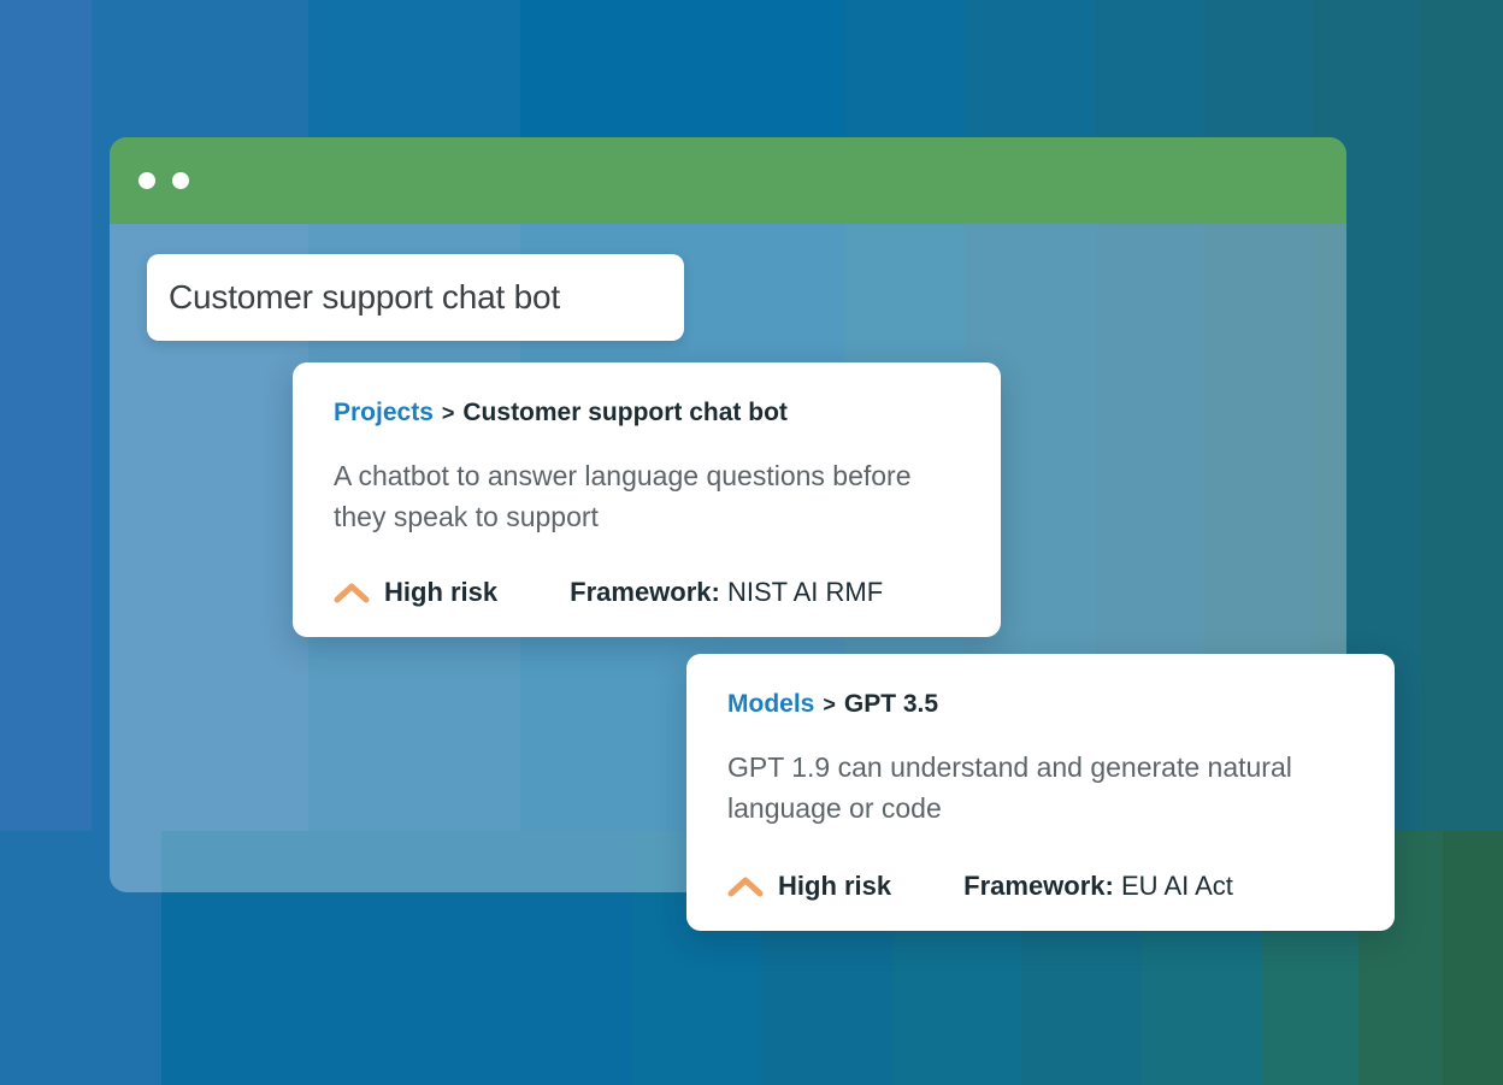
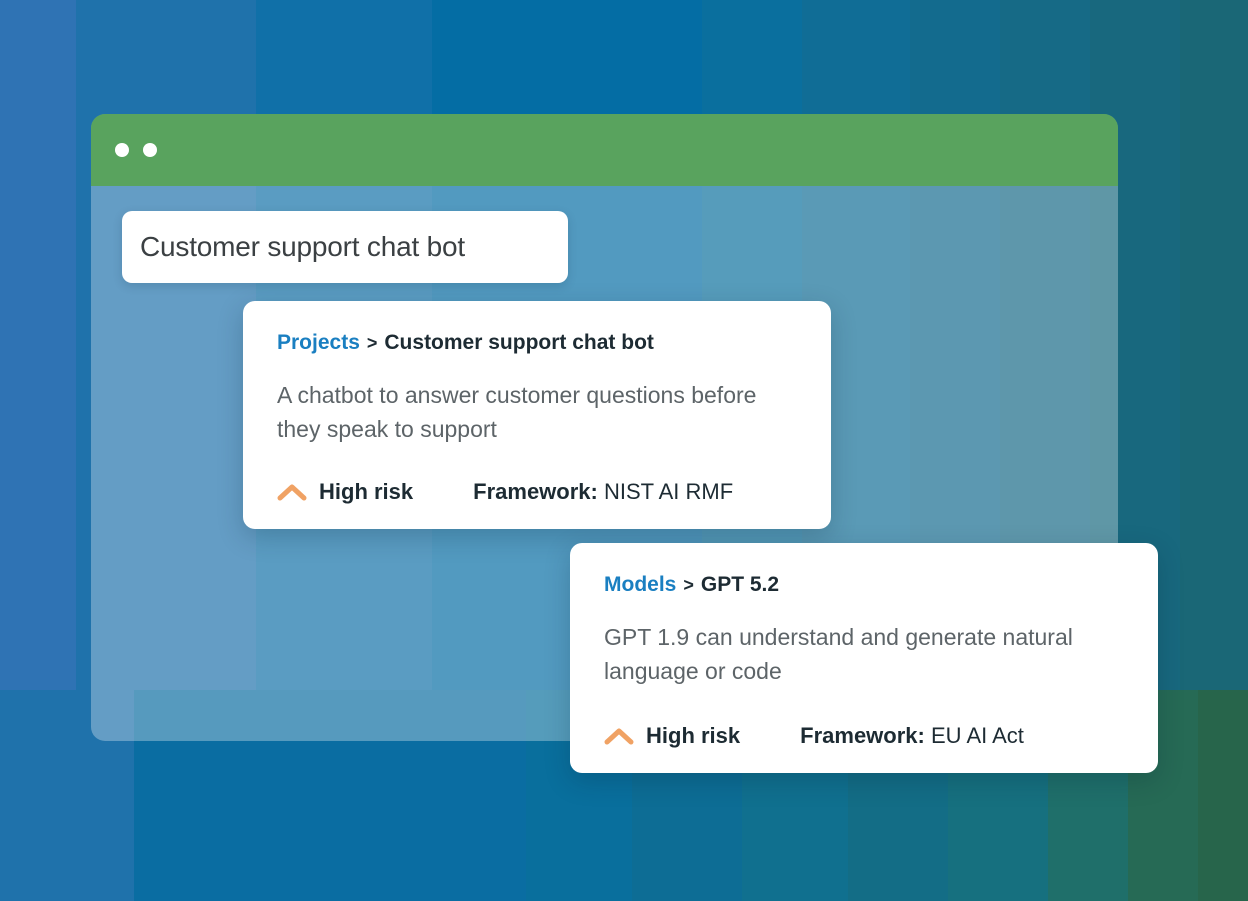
  Customer support chat bot
  Projects
  >
  Customer support chat bot
- A chatbot to answer language questions before they speak to support
+ A chatbot to answer customer questions before they speak to support
  High risk
  Framework: NIST AI RMF
  Models
  >
- GPT 3.5
+ GPT 5.2
  GPT 1.9 can understand and generate natural language or code
  High risk
  Framework: EU AI Act
